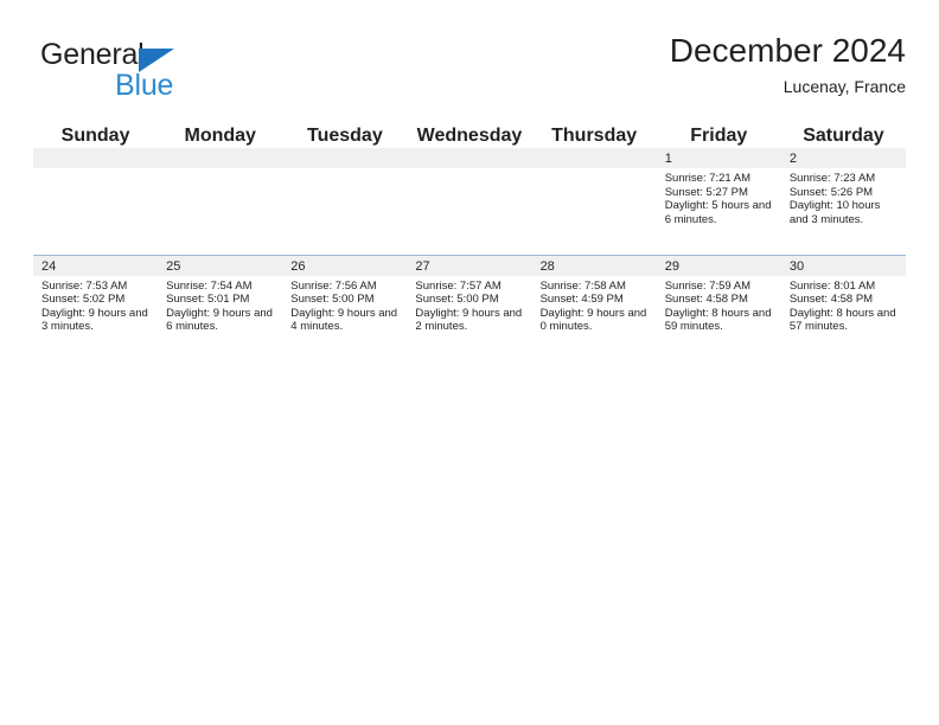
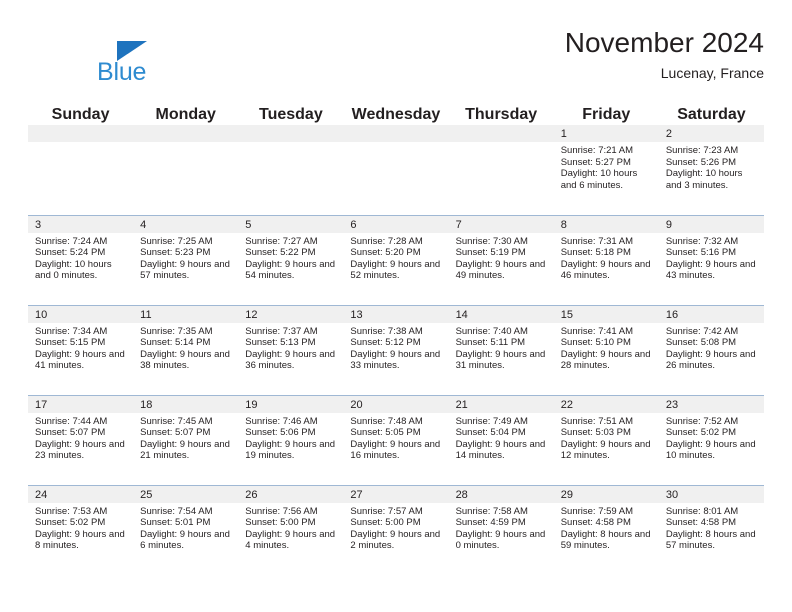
- General
  Blue
- December 2024
+ November 2024
  Lucenay, France
  Sunday	Monday	Tuesday	Wednesday	Thursday	Friday	Saturday
- 					1Sunrise: 7:21 AMSunset: 5:27 PMDaylight: 5 hours and 6 minutes.	2Sunrise: 7:23 AMSunset: 5:26 PMDaylight: 10 hours and 3 minutes.
+ 					1Sunrise: 7:21 AMSunset: 5:27 PMDaylight: 10 hours and 6 minutes.	2Sunrise: 7:23 AMSunset: 5:26 PMDaylight: 10 hours and 3 minutes.
+ 3Sunrise: 7:24 AMSunset: 5:24 PMDaylight: 10 hours and 0 minutes.	4Sunrise: 7:25 AMSunset: 5:23 PMDaylight: 9 hours and 57 minutes.	5Sunrise: 7:27 AMSunset: 5:22 PMDaylight: 9 hours and 54 minutes.	6Sunrise: 7:28 AMSunset: 5:20 PMDaylight: 9 hours and 52 minutes.	7Sunrise: 7:30 AMSunset: 5:19 PMDaylight: 9 hours and 49 minutes.	8Sunrise: 7:31 AMSunset: 5:18 PMDaylight: 9 hours and 46 minutes.	9Sunrise: 7:32 AMSunset: 5:16 PMDaylight: 9 hours and 43 minutes.
+ 10Sunrise: 7:34 AMSunset: 5:15 PMDaylight: 9 hours and 41 minutes.	11Sunrise: 7:35 AMSunset: 5:14 PMDaylight: 9 hours and 38 minutes.	12Sunrise: 7:37 AMSunset: 5:13 PMDaylight: 9 hours and 36 minutes.	13Sunrise: 7:38 AMSunset: 5:12 PMDaylight: 9 hours and 33 minutes.	14Sunrise: 7:40 AMSunset: 5:11 PMDaylight: 9 hours and 31 minutes.	15Sunrise: 7:41 AMSunset: 5:10 PMDaylight: 9 hours and 28 minutes.	16Sunrise: 7:42 AMSunset: 5:08 PMDaylight: 9 hours and 26 minutes.
+ 17Sunrise: 7:44 AMSunset: 5:07 PMDaylight: 9 hours and 23 minutes.	18Sunrise: 7:45 AMSunset: 5:07 PMDaylight: 9 hours and 21 minutes.	19Sunrise: 7:46 AMSunset: 5:06 PMDaylight: 9 hours and 19 minutes.	20Sunrise: 7:48 AMSunset: 5:05 PMDaylight: 9 hours and 16 minutes.	21Sunrise: 7:49 AMSunset: 5:04 PMDaylight: 9 hours and 14 minutes.	22Sunrise: 7:51 AMSunset: 5:03 PMDaylight: 9 hours and 12 minutes.	23Sunrise: 7:52 AMSunset: 5:02 PMDaylight: 9 hours and 10 minutes.
- 24Sunrise: 7:53 AMSunset: 5:02 PMDaylight: 9 hours and 3 minutes.	25Sunrise: 7:54 AMSunset: 5:01 PMDaylight: 9 hours and 6 minutes.	26Sunrise: 7:56 AMSunset: 5:00 PMDaylight: 9 hours and 4 minutes.	27Sunrise: 7:57 AMSunset: 5:00 PMDaylight: 9 hours and 2 minutes.	28Sunrise: 7:58 AMSunset: 4:59 PMDaylight: 9 hours and 0 minutes.	29Sunrise: 7:59 AMSunset: 4:58 PMDaylight: 8 hours and 59 minutes.	30Sunrise: 8:01 AMSunset: 4:58 PMDaylight: 8 hours and 57 minutes.
+ 24Sunrise: 7:53 AMSunset: 5:02 PMDaylight: 9 hours and 8 minutes.	25Sunrise: 7:54 AMSunset: 5:01 PMDaylight: 9 hours and 6 minutes.	26Sunrise: 7:56 AMSunset: 5:00 PMDaylight: 9 hours and 4 minutes.	27Sunrise: 7:57 AMSunset: 5:00 PMDaylight: 9 hours and 2 minutes.	28Sunrise: 7:58 AMSunset: 4:59 PMDaylight: 9 hours and 0 minutes.	29Sunrise: 7:59 AMSunset: 4:58 PMDaylight: 8 hours and 59 minutes.	30Sunrise: 8:01 AMSunset: 4:58 PMDaylight: 8 hours and 57 minutes.
